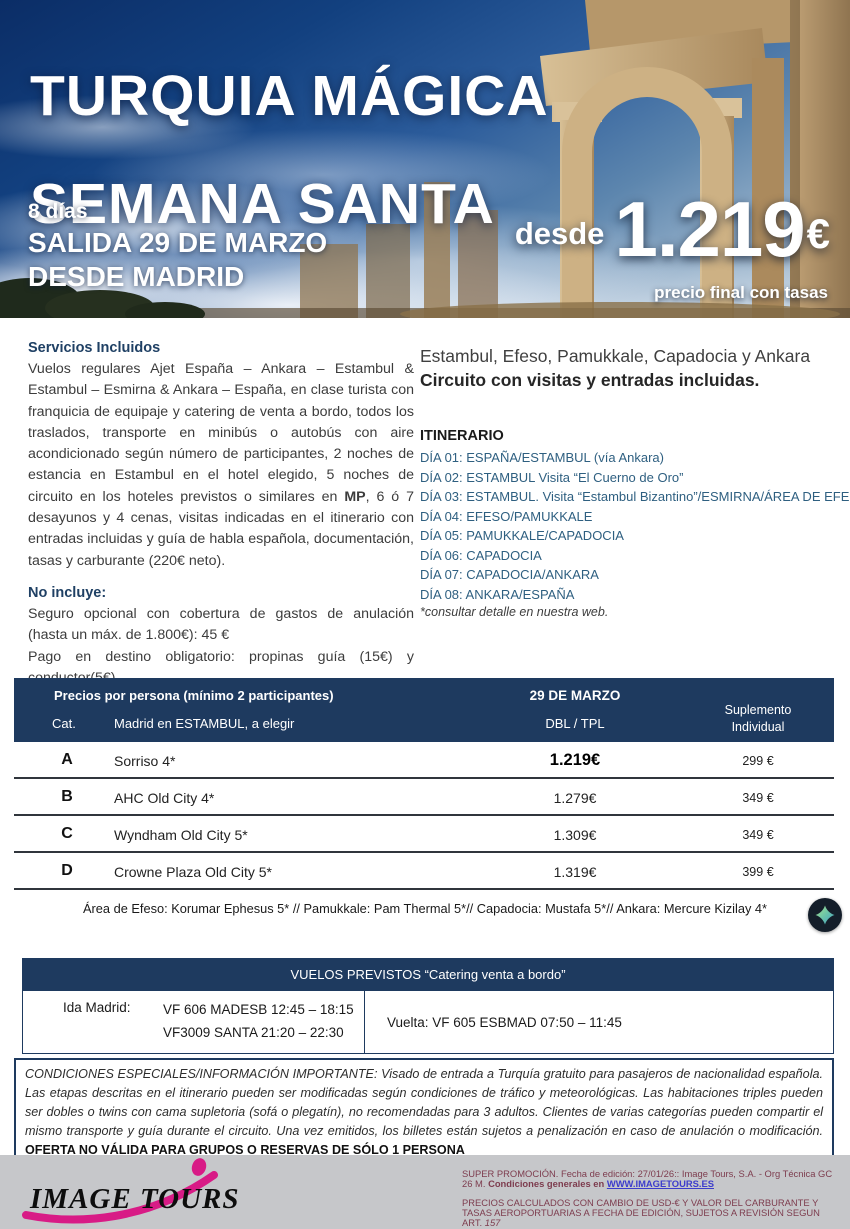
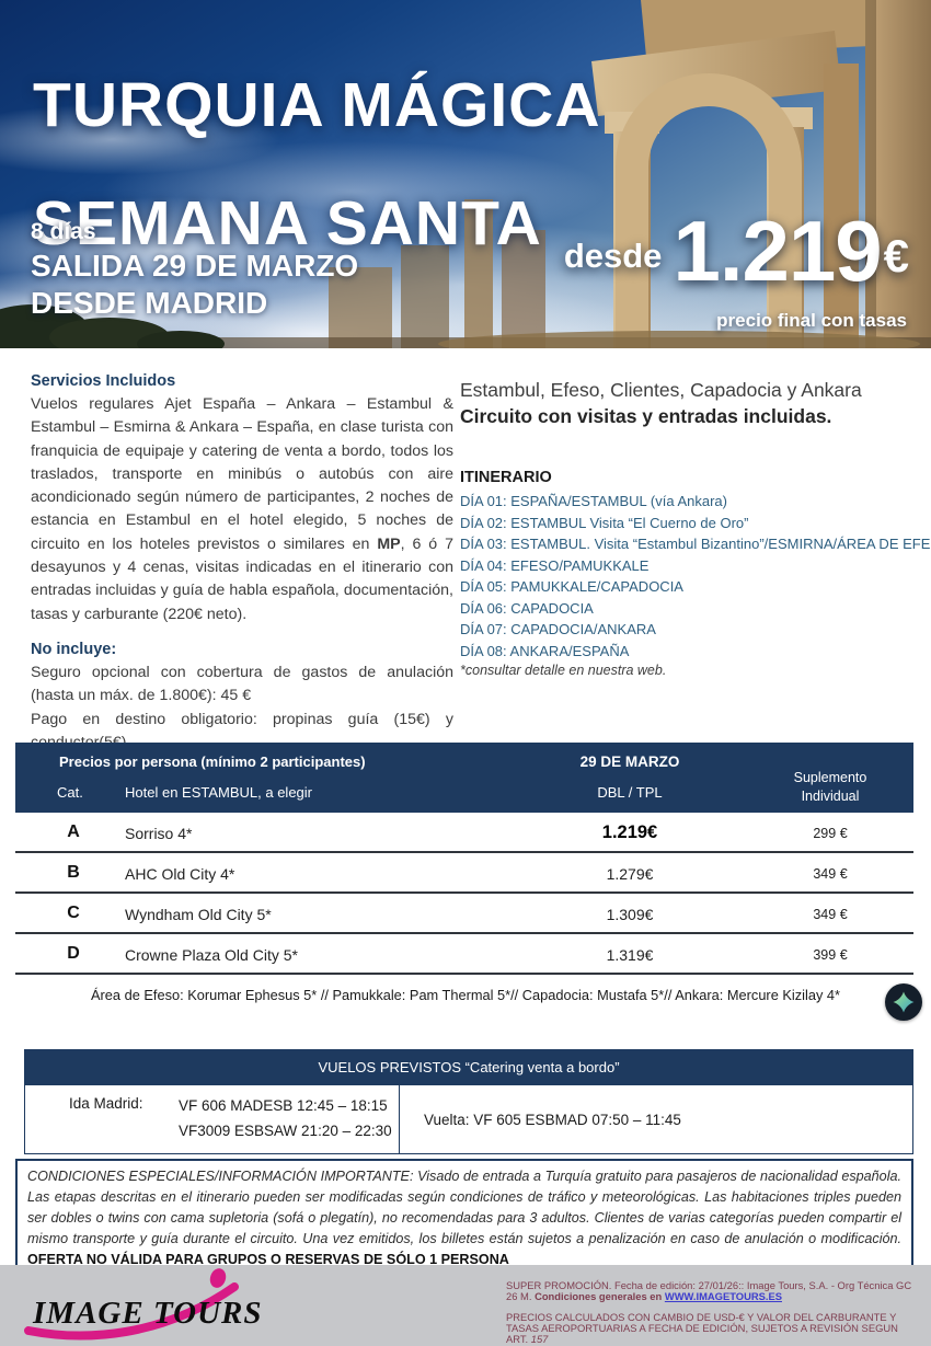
  TURQUIA MÁGICA
  SEMANA SANTA
  8 días
  SALIDA 29 DE MARZO
  DESDE MADRID
  desde
  1.219
  €
  precio final con tasas
  Servicios Incluidos
  Vuelos regulares Ajet España – Ankara – Estambul & Estambul – Esmirna & Ankara – España, en clase turista con franquicia de equipaje y catering de venta a bordo, todos los traslados, transporte en minibús o autobús con aire acondicionado según número de participantes, 2 noches de estancia en Estambul en el hotel elegido, 5 noches de circuito en los hoteles previstos o similares en MP, 6 ó 7 desayunos y 4 cenas, visitas indicadas en el itinerario con entradas incluidas y guía de habla española, documentación, tasas y carburante (220€ neto).
  No incluye:
  Seguro opcional con cobertura de gastos de anulación (hasta un máx. de 1.800€): 45 €
  Pago en destino obligatorio: propinas guía (15€) y
- Estambul, Efeso, Pamukkale, Capadocia y Ankara
+ Estambul, Efeso, Clientes, Capadocia y Ankara
  Circuito con visitas y entradas incluidas.
  ITINERARIO
  DÍA 01: ESPAÑA/ESTAMBUL (vía Ankara)
  DÍA 02: ESTAMBUL Visita “El Cuerno de Oro”
  DÍA 03: ESTAMBUL. Visita “Estambul Bizantino”/ESMIRNA/ÁREA DE EFE
  DÍA 04: EFESO/PAMUKKALE
  DÍA 05: PAMUKKALE/CAPADOCIA
  DÍA 06: CAPADOCIA
  DÍA 07: CAPADOCIA/ANKARA
  DÍA 08: ANKARA/ESPAÑA
  *consultar detalle en nuestra web.
  Precios por persona (mínimo 2 participantes)
  29 DE MARZO
  Cat.
- Madrid en ESTAMBUL, a elegir
+ Hotel en ESTAMBUL, a elegir
  DBL / TPL
  Suplemento
  Individual
  A
  Sorriso 4*
  1.219€
  299 €
  B
  AHC Old City 4*
  1.279€
  349 €
  C
  Wyndham Old City 5*
  1.309€
  349 €
  D
  Crowne Plaza Old City 5*
  1.319€
  399 €
  Área de Efeso: Korumar Ephesus 5* // Pamukkale: Pam Thermal 5*// Capadocia: Mustafa 5*// Ankara: Mercure Kizilay 4*
  VUELOS PREVISTOS “Catering venta a bordo”
  Ida Madrid:
  VF 606 MADESB 12:45 – 18:15
- VF3009 SANTA 21:20 – 22:30
+ VF3009 ESBSAW 21:20 – 22:30
  Vuelta: VF 605 ESBMAD 07:50 – 11:45
  CONDICIONES ESPECIALES/INFORMACIÓN IMPORTANTE: Visado de entrada a Turquía gratuito para pasajeros de nacionalidad española. Las etapas descritas en el itinerario pueden ser modificadas según condiciones de tráfico y meteorológicas. Las habitaciones triples pueden ser dobles o twins con cama supletoria (sofá o plegatín), no recomendadas para 3 adultos. Clientes de varias categorías pueden compartir el mismo transporte y guía durante el circuito. Una vez emitidos, los billetes están sujetos a penalización en caso de anulación o modificación. OFERTA NO VÁLIDA PARA GRUPOS O RESERVAS DE SÓLO 1 PERSONA
  IMAGE TOURS
  SUPER PROMOCIÓN. Fecha de edición: 27/01/26:: Image Tours, S.A. - Org Técnica GC 26 M. Condiciones generales en WWW.IMAGETOURS.ES
  PRECIOS CALCULADOS CON CAMBIO DE USD-€ Y VALOR DEL CARBURANTE Y TASAS AEROPORTUARIAS A FECHA DE EDICIÓN, SUJETOS A REVISIÓN SEGUN ART. 157
